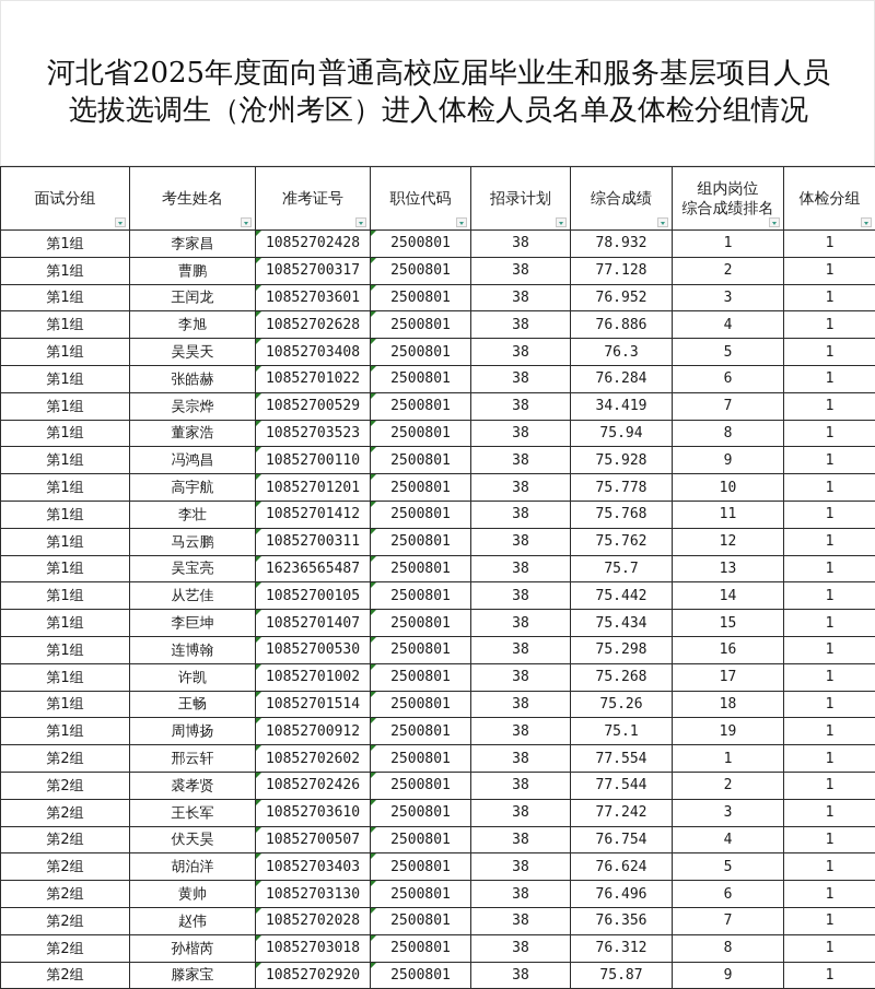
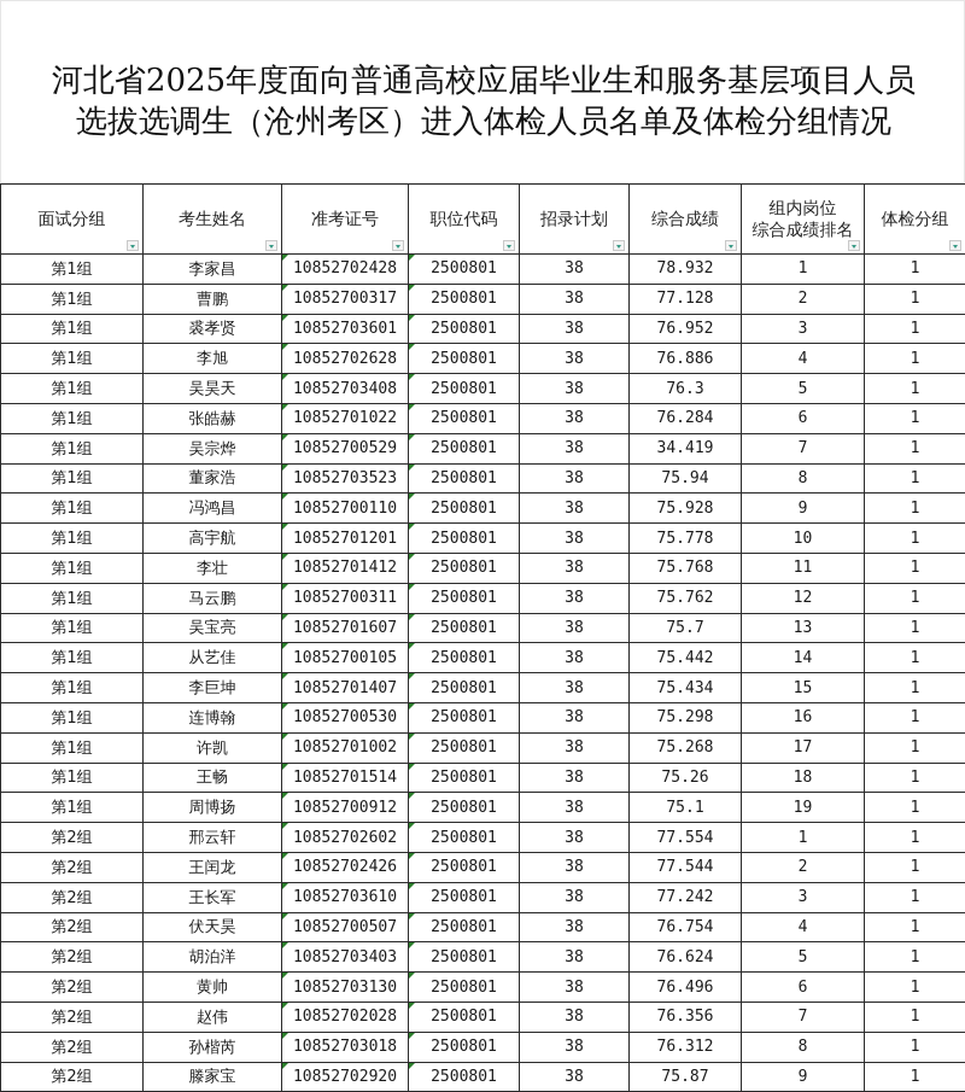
  河北省2025年度面向普通高校应届毕业生和服务基层项目人员
  选拔选调生（沧州考区）进入体检人员名单及体检分组情况
  面试分组	考生姓名	准考证号	职位代码	招录计划	综合成绩	组内岗位 综合成绩排名	体检分组
  第1组	李家昌	10852702428	2500801	38	78.932	1	1
  第1组	曹鹏	10852700317	2500801	38	77.128	2	1
- 第1组	王闰龙	10852703601	2500801	38	76.952	3	1
+ 第1组	裘孝贤	10852703601	2500801	38	76.952	3	1
  第1组	李旭	10852702628	2500801	38	76.886	4	1
  第1组	吴昊天	10852703408	2500801	38	76.3	5	1
  第1组	张皓赫	10852701022	2500801	38	76.284	6	1
  第1组	吴宗烨	10852700529	2500801	38	34.419	7	1
  第1组	董家浩	10852703523	2500801	38	75.94	8	1
  第1组	冯鸿昌	10852700110	2500801	38	75.928	9	1
  第1组	高宇航	10852701201	2500801	38	75.778	10	1
  第1组	李壮	10852701412	2500801	38	75.768	11	1
  第1组	马云鹏	10852700311	2500801	38	75.762	12	1
- 第1组	吴宝亮	16236565487	2500801	38	75.7	13	1
+ 第1组	吴宝亮	10852701607	2500801	38	75.7	13	1
  第1组	从艺佳	10852700105	2500801	38	75.442	14	1
  第1组	李巨坤	10852701407	2500801	38	75.434	15	1
  第1组	连博翰	10852700530	2500801	38	75.298	16	1
  第1组	许凯	10852701002	2500801	38	75.268	17	1
  第1组	王畅	10852701514	2500801	38	75.26	18	1
  第1组	周博扬	10852700912	2500801	38	75.1	19	1
  第2组	邢云轩	10852702602	2500801	38	77.554	1	1
- 第2组	裘孝贤	10852702426	2500801	38	77.544	2	1
+ 第2组	王闰龙	10852702426	2500801	38	77.544	2	1
  第2组	王长军	10852703610	2500801	38	77.242	3	1
  第2组	伏天昊	10852700507	2500801	38	76.754	4	1
  第2组	胡泊洋	10852703403	2500801	38	76.624	5	1
  第2组	黄帅	10852703130	2500801	38	76.496	6	1
  第2组	赵伟	10852702028	2500801	38	76.356	7	1
  第2组	孙楷芮	10852703018	2500801	38	76.312	8	1
  第2组	滕家宝	10852702920	2500801	38	75.87	9	1
